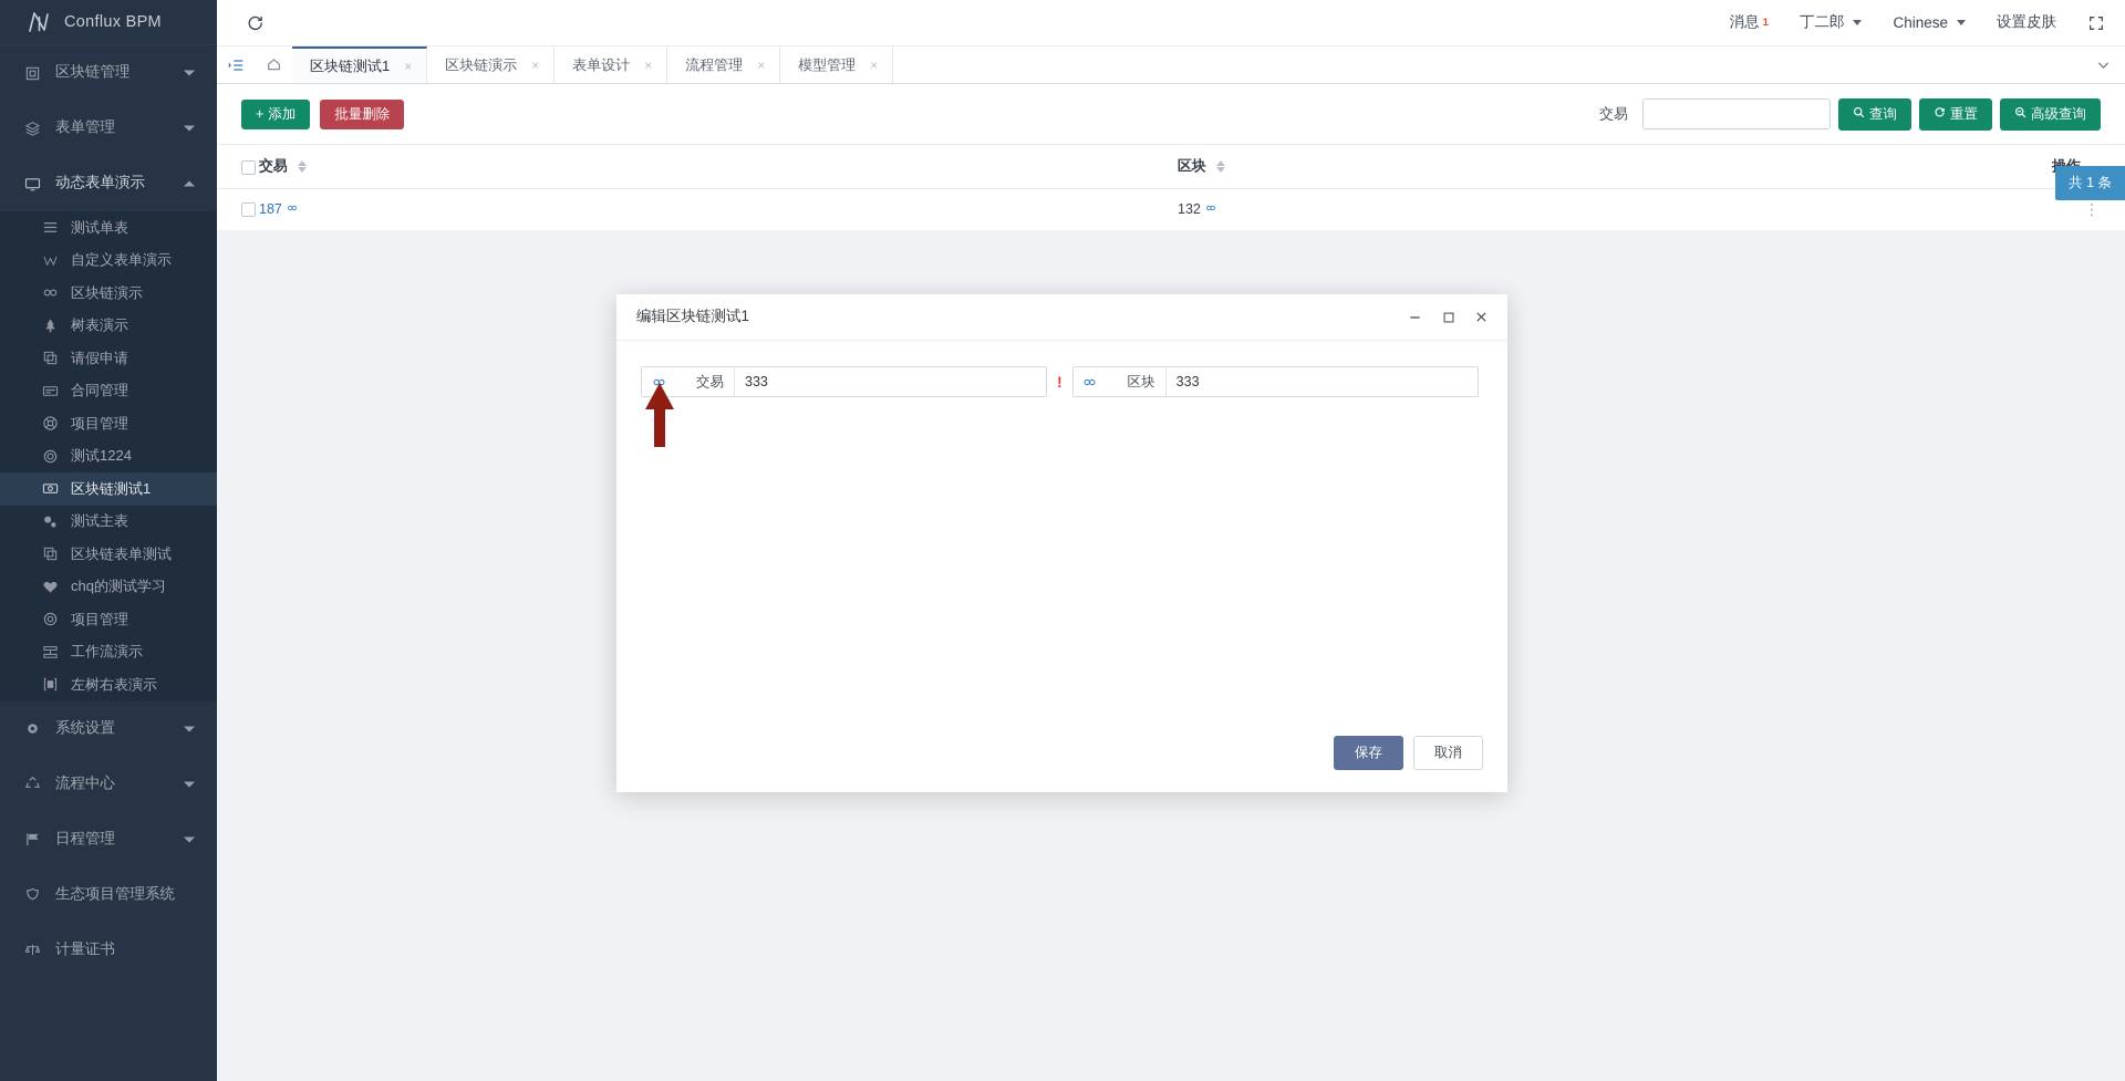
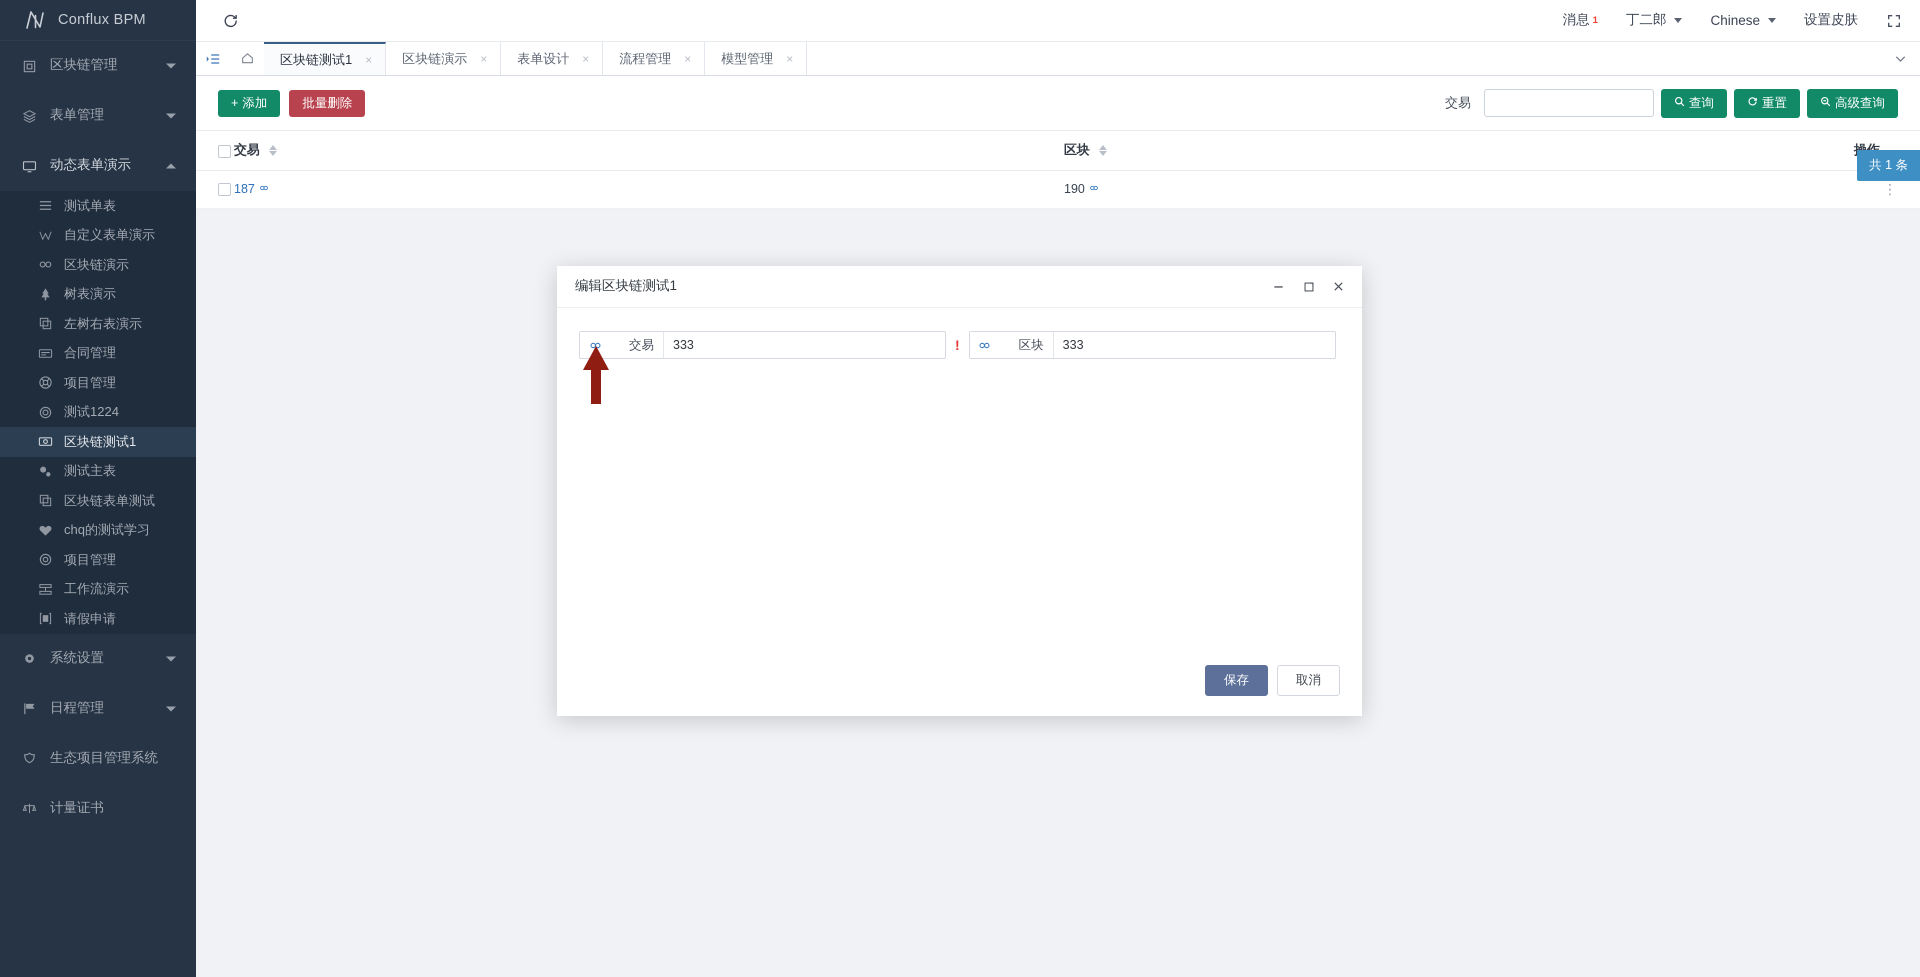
  Conflux BPM
  区块链管理
  表单管理
  动态表单演示
  测试单表
  自定义表单演示
  区块链演示
  树表演示
- 请假申请
+ 左树右表演示
  合同管理
  项目管理
  测试1224
  区块链测试1
  测试主表
  区块链表单测试
  chq的测试学习
  项目管理
  工作流演示
- 左树右表演示
+ 请假申请
  系统设置
- 流程中心
  日程管理
  生态项目管理系统
  计量证书
  消息
  1
  丁二郎
  Chinese
  设置皮肤
  区块链测试1
  ×
  区块链演示
  ×
  表单设计
  ×
  流程管理
  ×
  模型管理
  ×
  +
  添加
  批量删除
  交易
  查询
  重置
  高级查询
- 	187	132	⋮
+ 	187	190	⋮
  共 1 条
  编辑区块链测试1
  交易
  333
  !
  区块
  333
  保存
  取消
